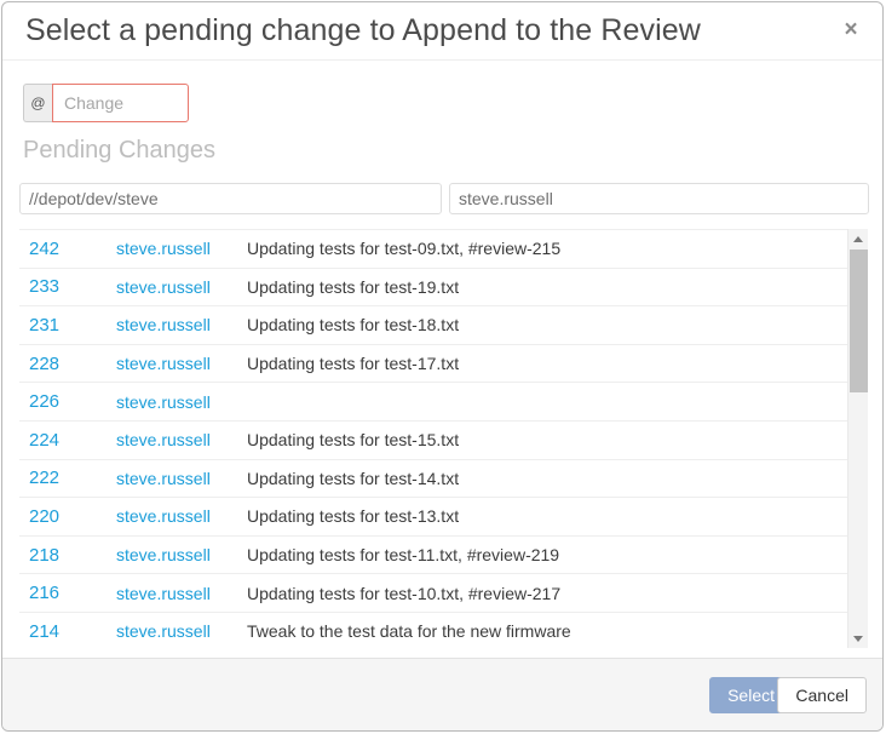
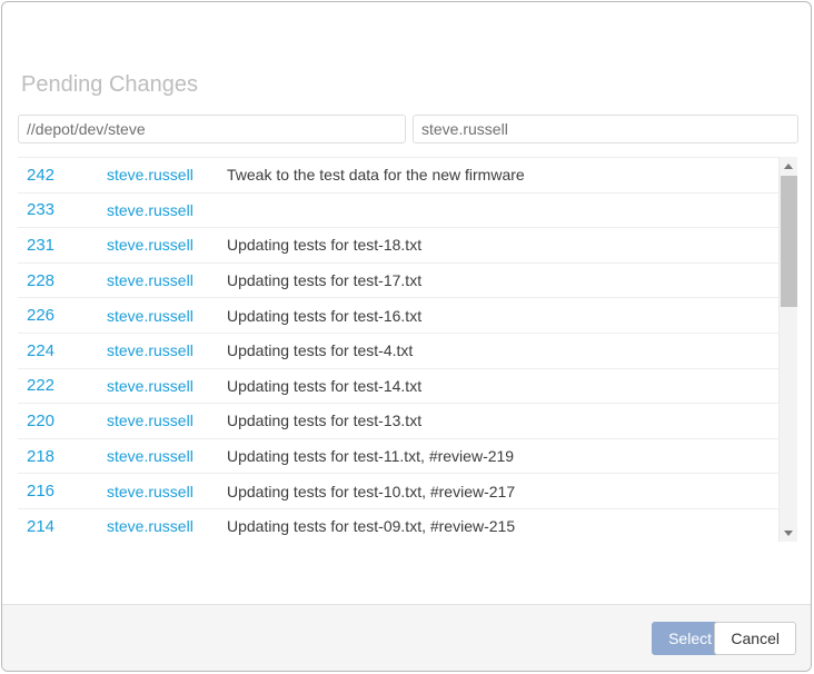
- Select a pending change to Append to the Review
- ×
- @
- Change
  Pending Changes
  //depot/dev/steve
  steve.russell
  242
  steve.russell
- Updating tests for test-09.txt, #review-215
+ Tweak to the test data for the new firmware
  233
  steve.russell
- Updating tests for test-19.txt
  231
  steve.russell
  Updating tests for test-18.txt
  228
  steve.russell
  Updating tests for test-17.txt
  226
  steve.russell
+ Updating tests for test-16.txt
  224
  steve.russell
- Updating tests for test-15.txt
+ Updating tests for test-4.txt
  222
  steve.russell
  Updating tests for test-14.txt
  220
  steve.russell
  Updating tests for test-13.txt
  218
  steve.russell
  Updating tests for test-11.txt, #review-219
  216
  steve.russell
  Updating tests for test-10.txt, #review-217
  214
  steve.russell
- Tweak to the test data for the new firmware
+ Updating tests for test-09.txt, #review-215
  Select
  Cancel
